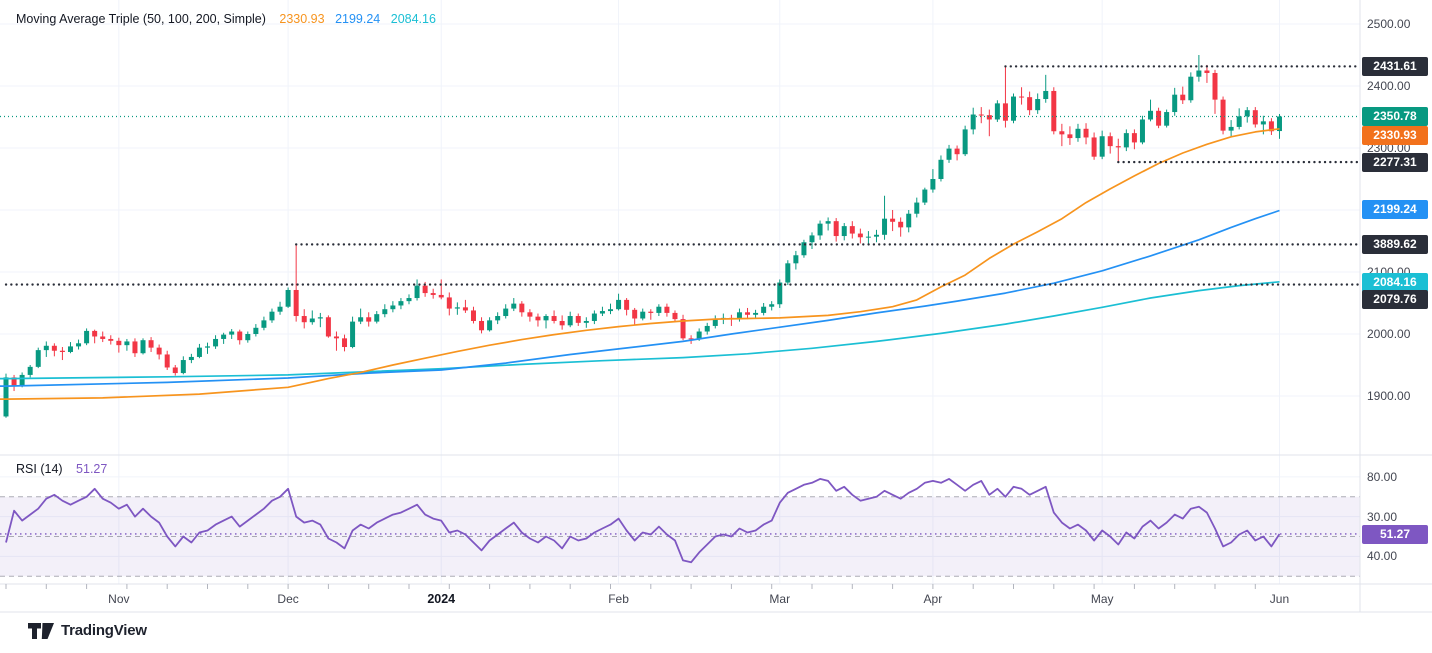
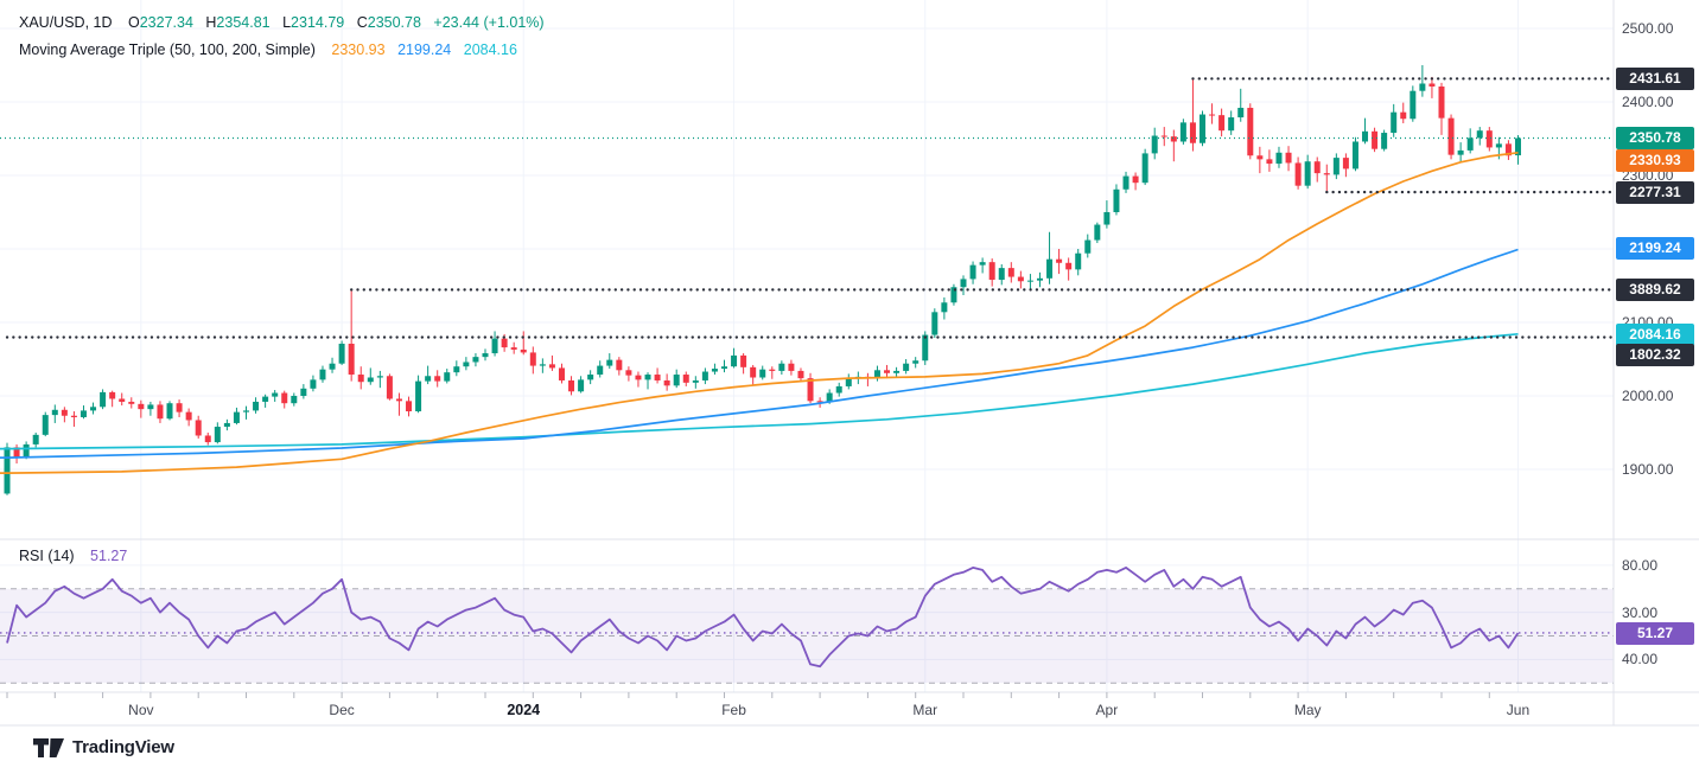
+ XAU/USD, 1D O2327.34 H2354.81 L2314.79 C2350.78 +23.44 (+1.01%)
  Moving Average Triple (50, 100, 200, Simple) 2330.93 2199.24 2084.16
  RSI (14) 51.27
  2500.00
  2400.00
  2300.00
  2000.00
  1900.00
  80.00
  30.00
  40.00
  2431.61
  2350.78
  2330.93
  2277.31
  2199.24
  3889.62
  2084.16
- 2079.76
+ 1802.32
  51.27
  Nov
  Dec
  2024
  Feb
  Mar
  Apr
  May
  Jun
  TradingView
